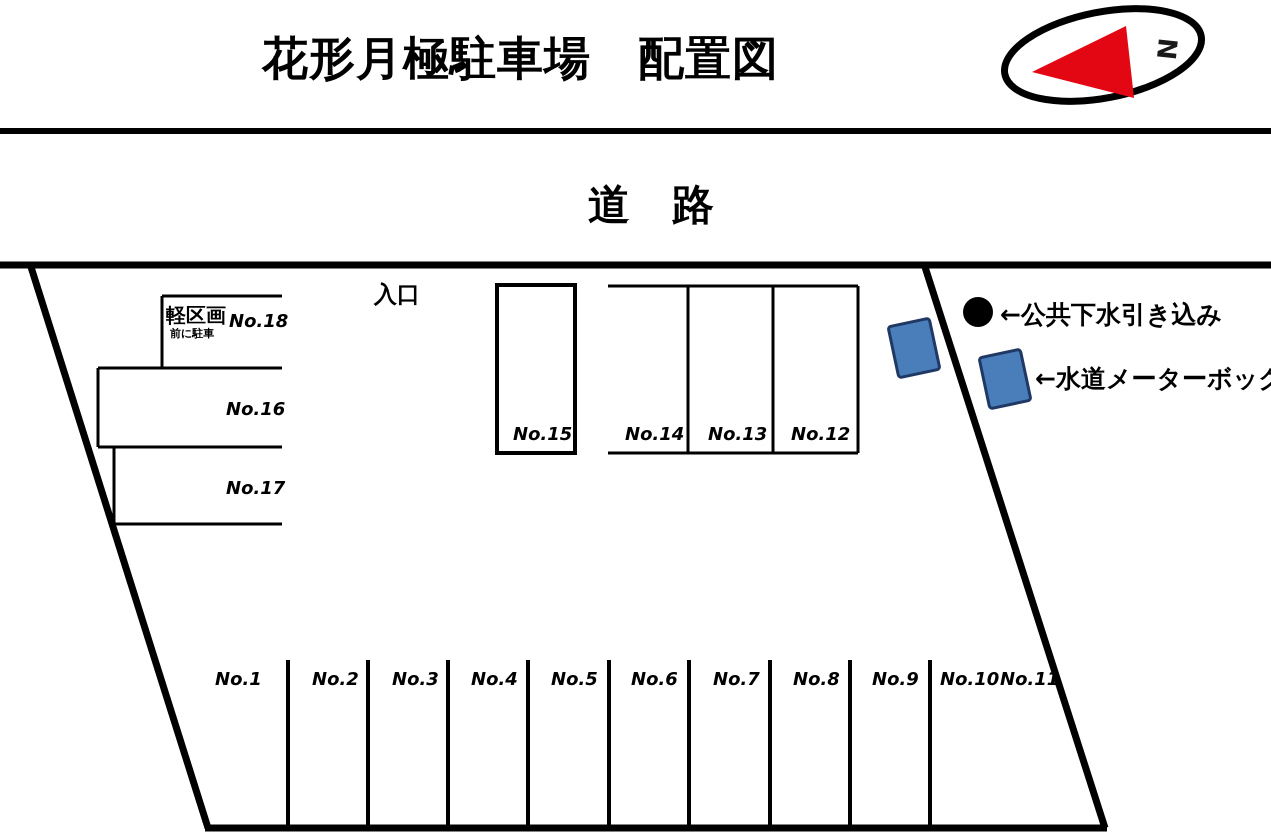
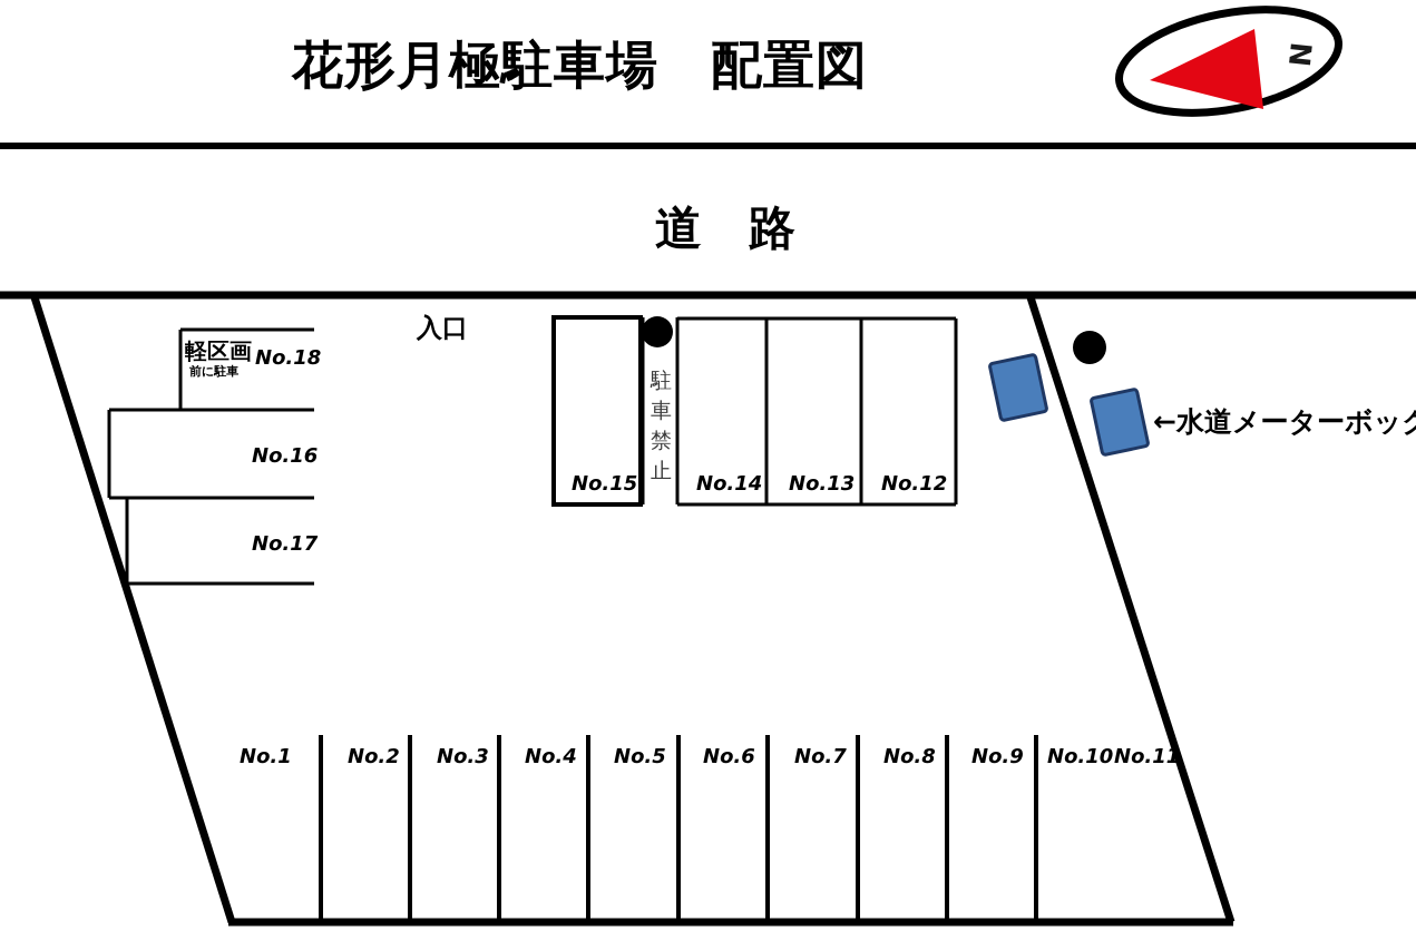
  花形月極駐車場 配置図
  道 路
  軽区画
  前に駐車
  No.18
  No.16
  No.17
  入口
  No.15
+ 駐
+ 車
+ 禁
+ 止
  No.14
  No.13
  No.12
  No.1
  No.2
  No.3
  No.4
  No.5
  No.6
  No.7
  No.8
  No.9
  No.10
  No.11
- ←公共下水引き込み
  ←水道メーターボッ
